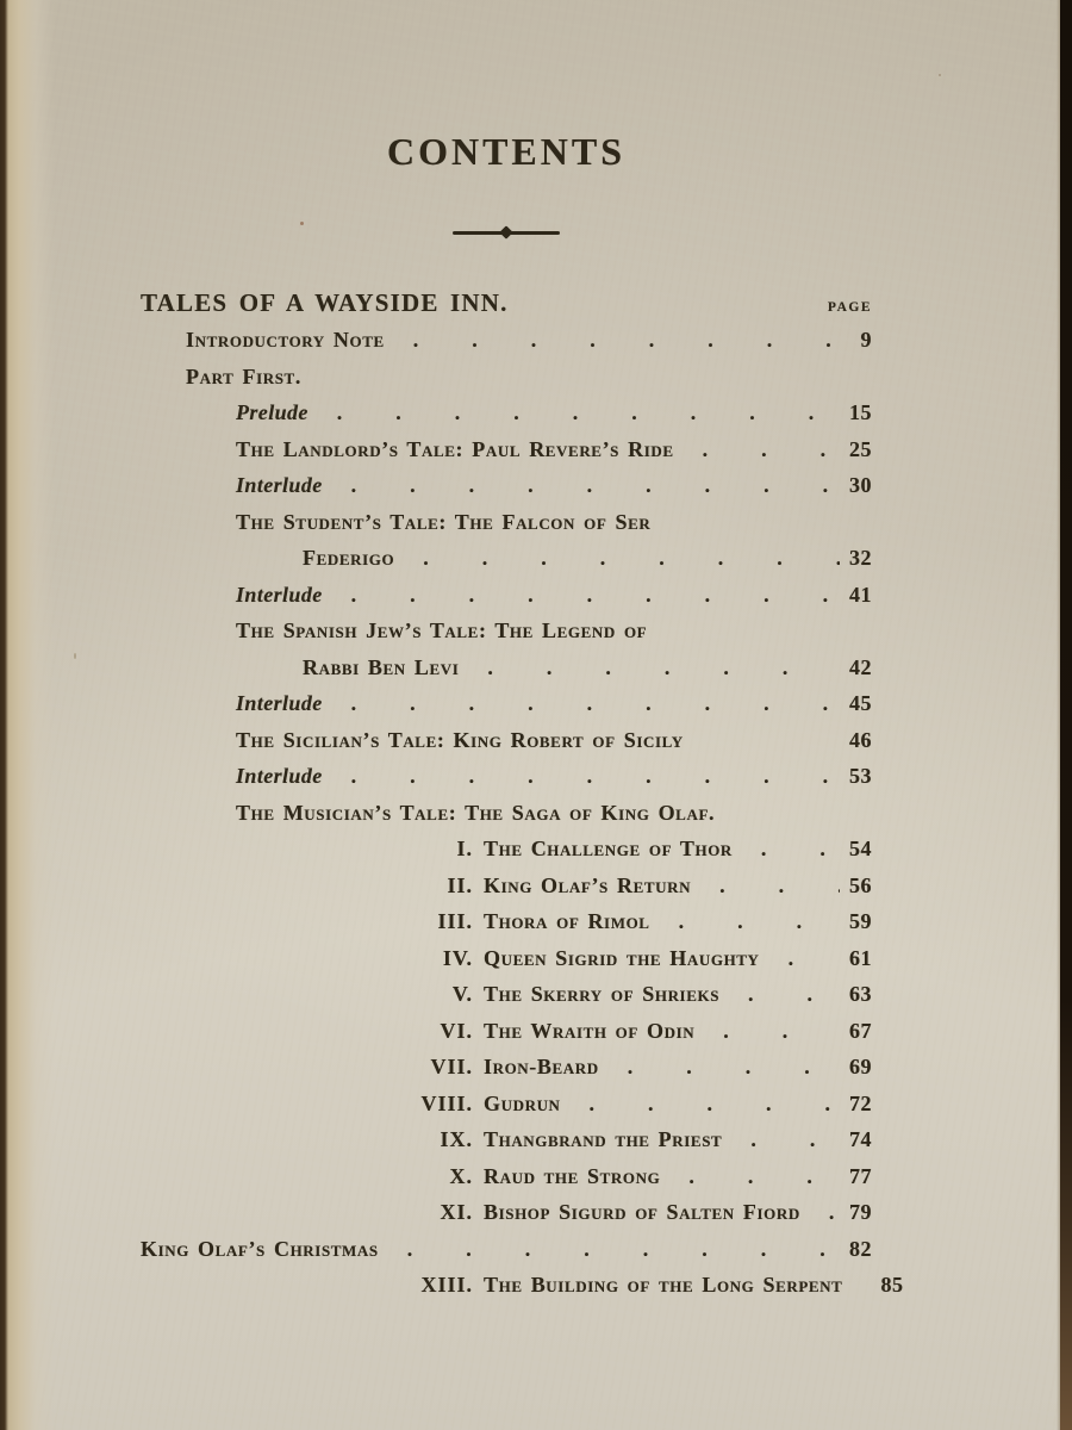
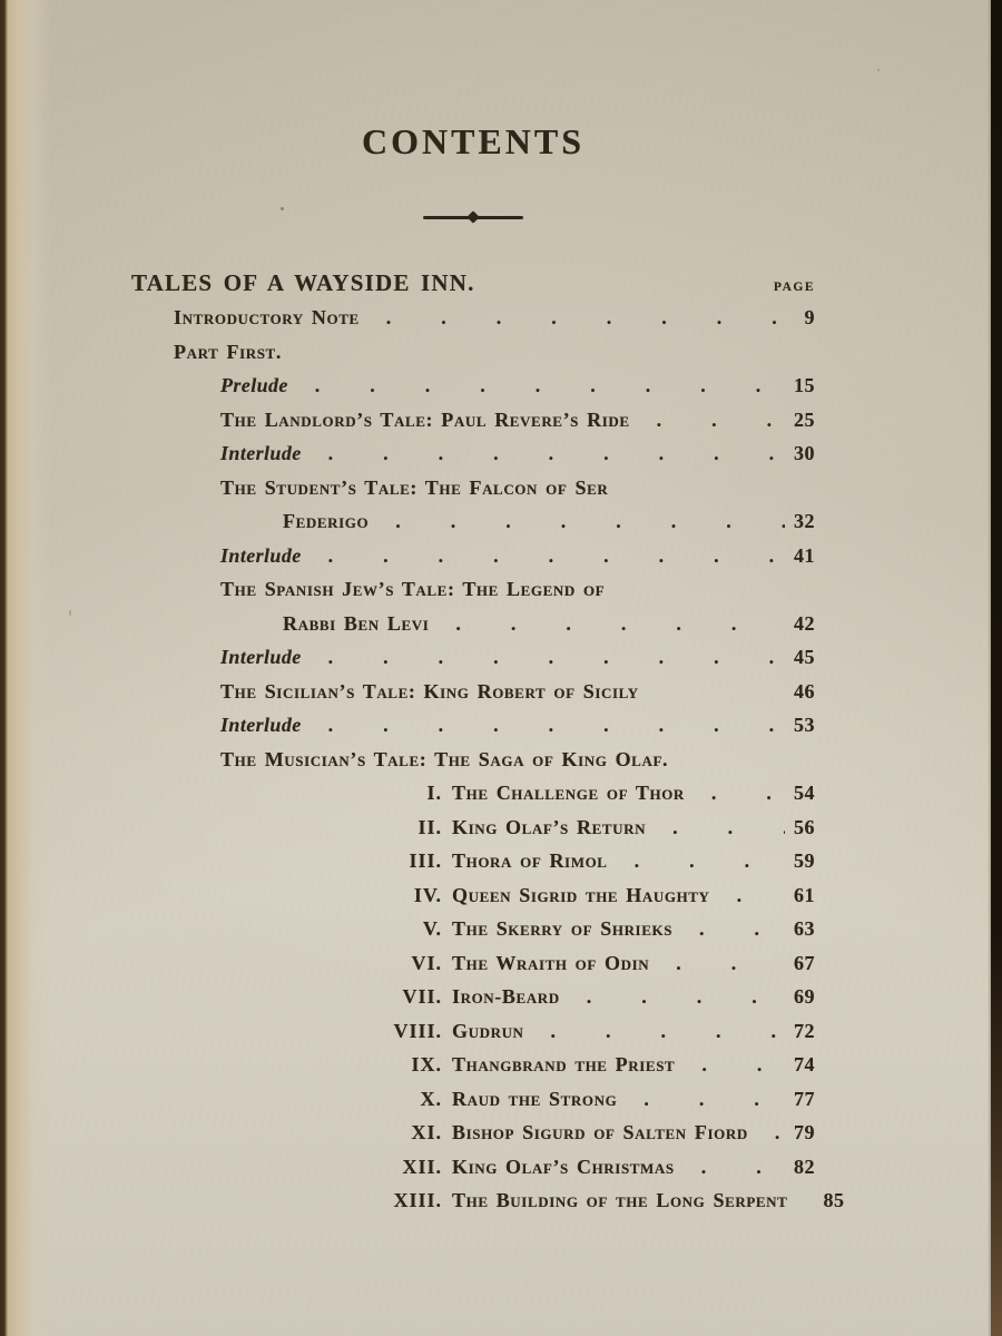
  CONTENTS
  TALES OF A WAYSIDE INN.
  PAGE
  Introductory Note
  9
  Part First.
  Prelude
  15
  The Landlord’s Tale: Paul Revere’s Ride
  25
  Interlude
  30
  The Student’s Tale: The Falcon of Ser
  Federigo
  32
  Interlude
  41
  The Spanish Jew’s Tale: The Legend of
  Rabbi Ben Levi
  42
  Interlude
  45
  The Sicilian’s Tale: King Robert of Sicily
  46
  Interlude
  53
  The Musician’s Tale: The Saga of King Olaf.
  I.
  The Challenge of Thor
  54
  II.
  King Olaf’s Return
  56
  III.
  Thora of Rimol
  59
  IV.
  Queen Sigrid the Haughty
  61
  V.
  The Skerry of Shrieks
  63
  VI.
  The Wraith of Odin
  67
  VII.
  Iron-Beard
  69
  VIII.
  Gudrun
  72
  IX.
  Thangbrand the Priest
  74
  X.
  Raud the Strong
  77
  XI.
  Bishop Sigurd of Salten Fiord
  79
+ XII.
  King Olaf’s Christmas
  82
  XIII.
  The Building of the Long Serpent
  85
